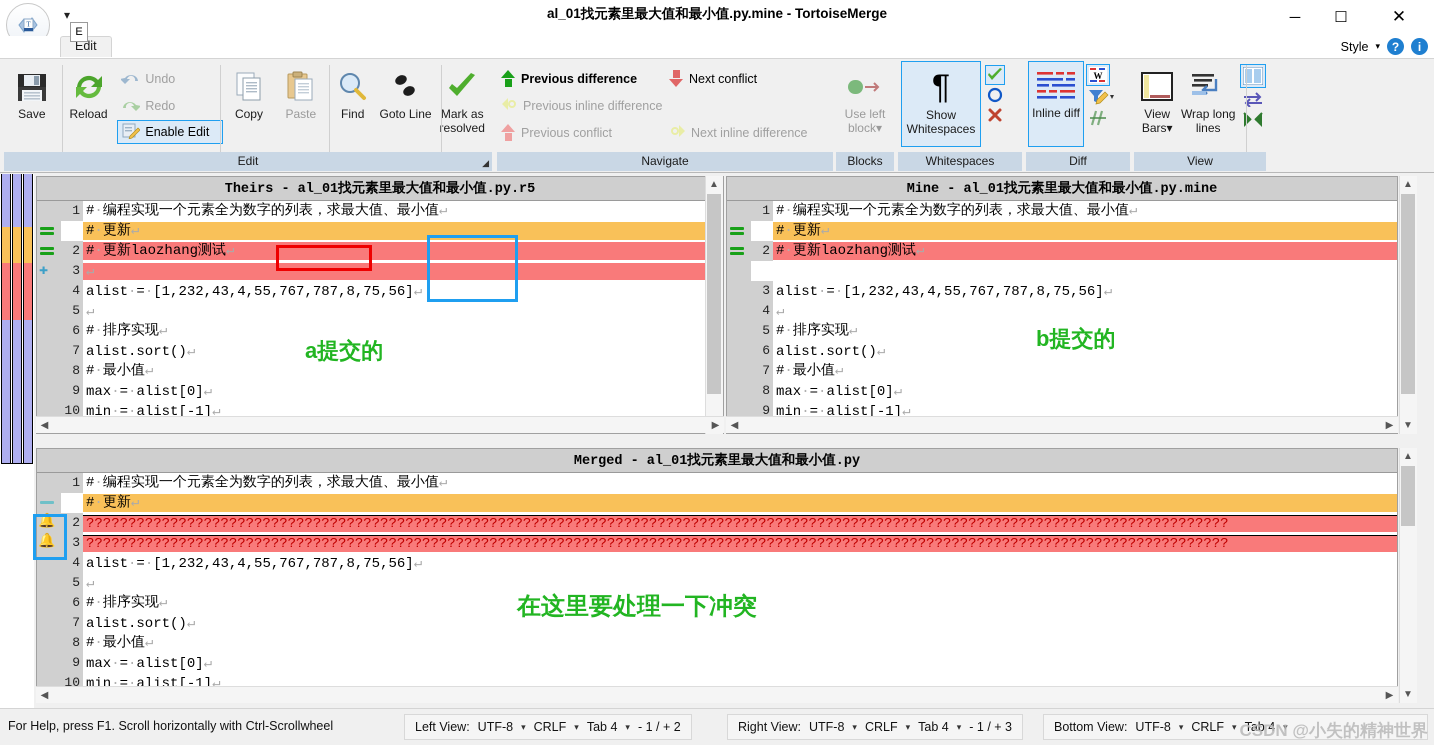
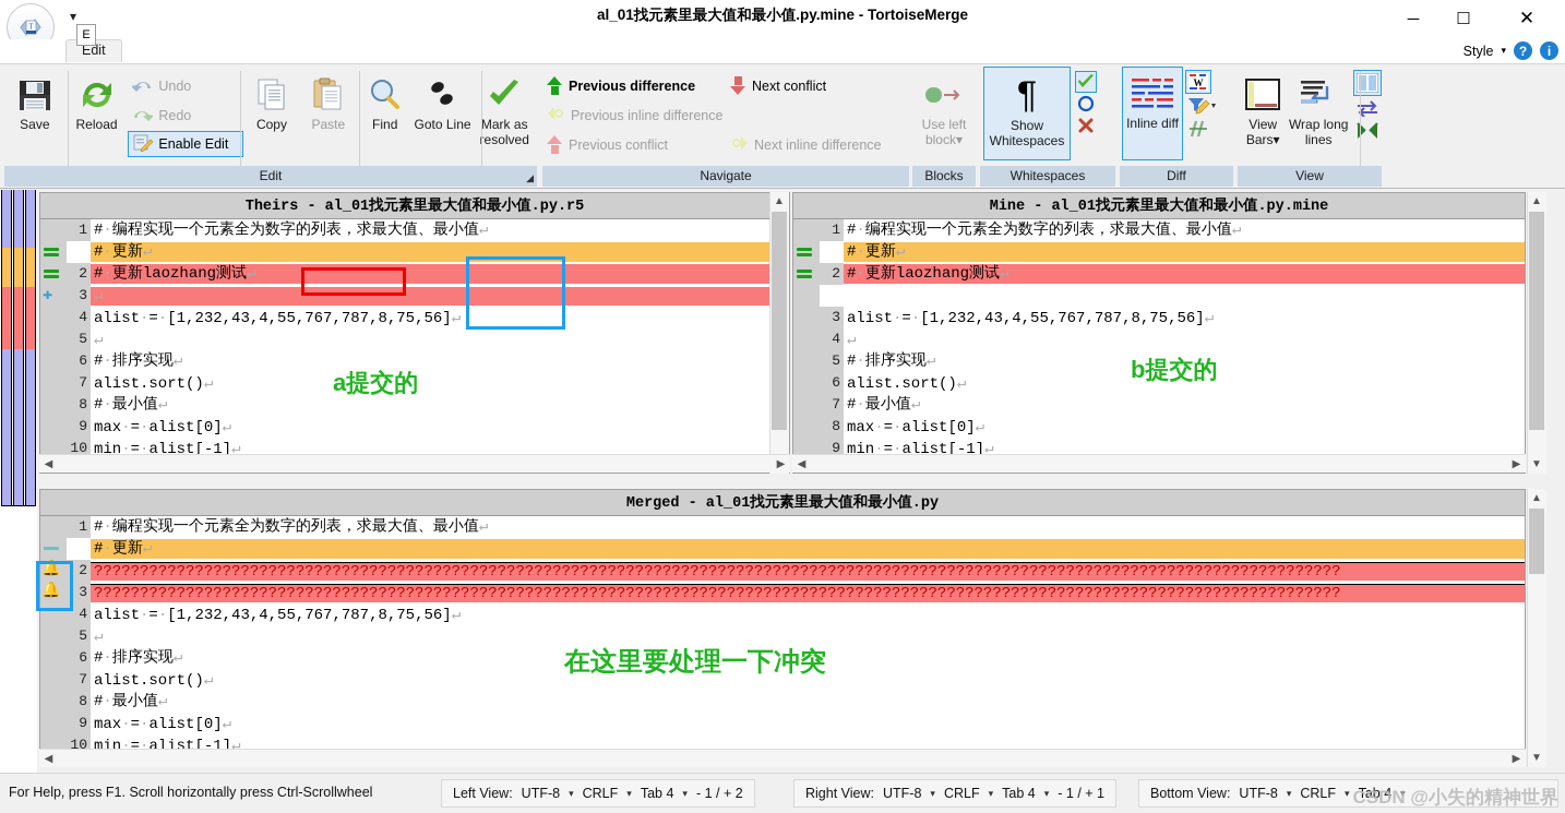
  T
  ▾
  al_01找元素里最大值和最小值.py.mine - TortoiseMerge
  ─
  ☐
  ✕
  Edit
  E
  Style
  ▾
  ?
  i
  Save
  Reload
  Undo
  Redo
  Enable Edit
  Copy
  Paste
  Find
  Goto Line
  Mark as esolved
  Edit
  ◢
  Previous difference
  Next conflict
  Previous inline difference
  Previous conflict
  Next inline difference
  Navigate
  Use left block▾
  Blocks
  ¶
  Show Whitespaces
  Whitespaces
  Inline diff
  W
  Diff
  View Bars▾
  Wrap long lines
  View
  Theirs - al_01找元素里最大值和最小值.py.r5
  1
  #·编程实现一个元素全为数字的列表，求最大值、最小值↵
  #·更新↵
  2
  #·更新laozhang测试↵
  ✚
  3
  ↵
  4
  alist·=·[1,232,43,4,55,767,787,8,75,56]↵
  5
  ↵
  6
  #·排序实现↵
  7
  alist.sort()↵
  8
  #·最小值↵
  9
  max·=·alist[0]↵
  10
  min·=·alist[-1]↵
  ▲
  ◀
  ▶
  a提交的
  Mine - al_01找元素里最大值和最小值.py.mine
  1
  #·编程实现一个元素全为数字的列表，求最大值、最小值↵
  #·更新↵
  2
  #·更新laozhang测试↵
  3
  alist·=·[1,232,43,4,55,767,787,8,75,56]↵
  4
  ↵
  5
  #·排序实现↵
  6
  alist.sort()↵
  7
  #·最小值↵
  8
  max·=·alist[0]↵
  9
  min·=·alist[-1]↵
  ▲
  ▼
  ◀
  ▶
  b提交的
  Merged - al_01找元素里最大值和最小值.py
  1
  #·编程实现一个元素全为数字的列表，求最大值、最小值↵
  #·更新↵
  🔔
  2
  ????????????????????????????????????????????????????????????????????????????????????????????????????????????????????????????????????????
  🔔
  3
  ????????????????????????????????????????????????????????????????????????????????????????????????????????????????????????????????????????
  4
  alist·=·[1,232,43,4,55,767,787,8,75,56]↵
  5
  ↵
  6
  #·排序实现↵
  7
  alist.sort()↵
  8
  #·最小值↵
  9
  max·=·alist[0]↵
  10
  min·=·alist[-1]↵
  ▲
  ▼
  ◀
  ▶
  在这里要处理一下冲突
- For Help, press F1. Scroll horizontally with Ctrl-Scrollwheel
+ For Help, press F1. Scroll horizontally press Ctrl-Scrollwheel
  Left View:
  UTF-8
  ▾
  CRLF
  ▾
  Tab 4
  ▾
  - 1 / + 2
  Right View:
  UTF-8
  ▾
  CRLF
  ▾
  Tab 4
  ▾
- - 1 / + 3
+ - 1 / + 1
  Bottom View:
  UTF-8
  ▾
  CRLF
  ▾
  Tab 4
  ▾
  CSDN @小失的精神世界
